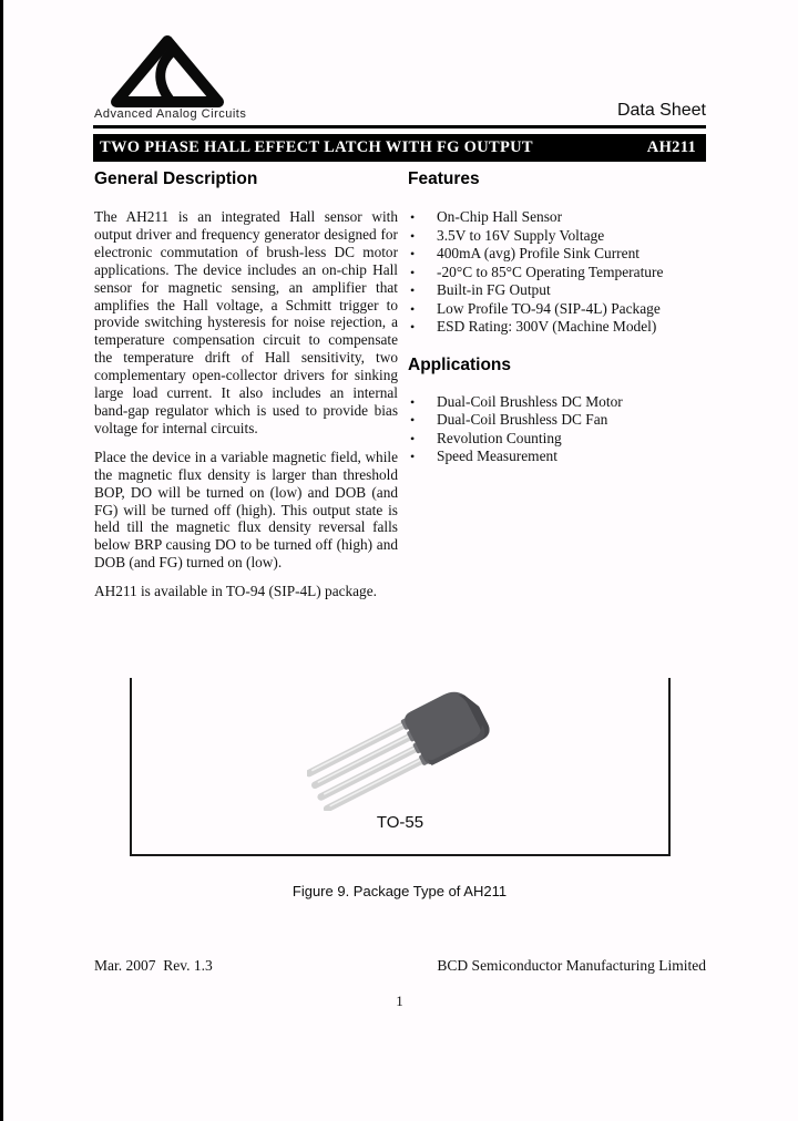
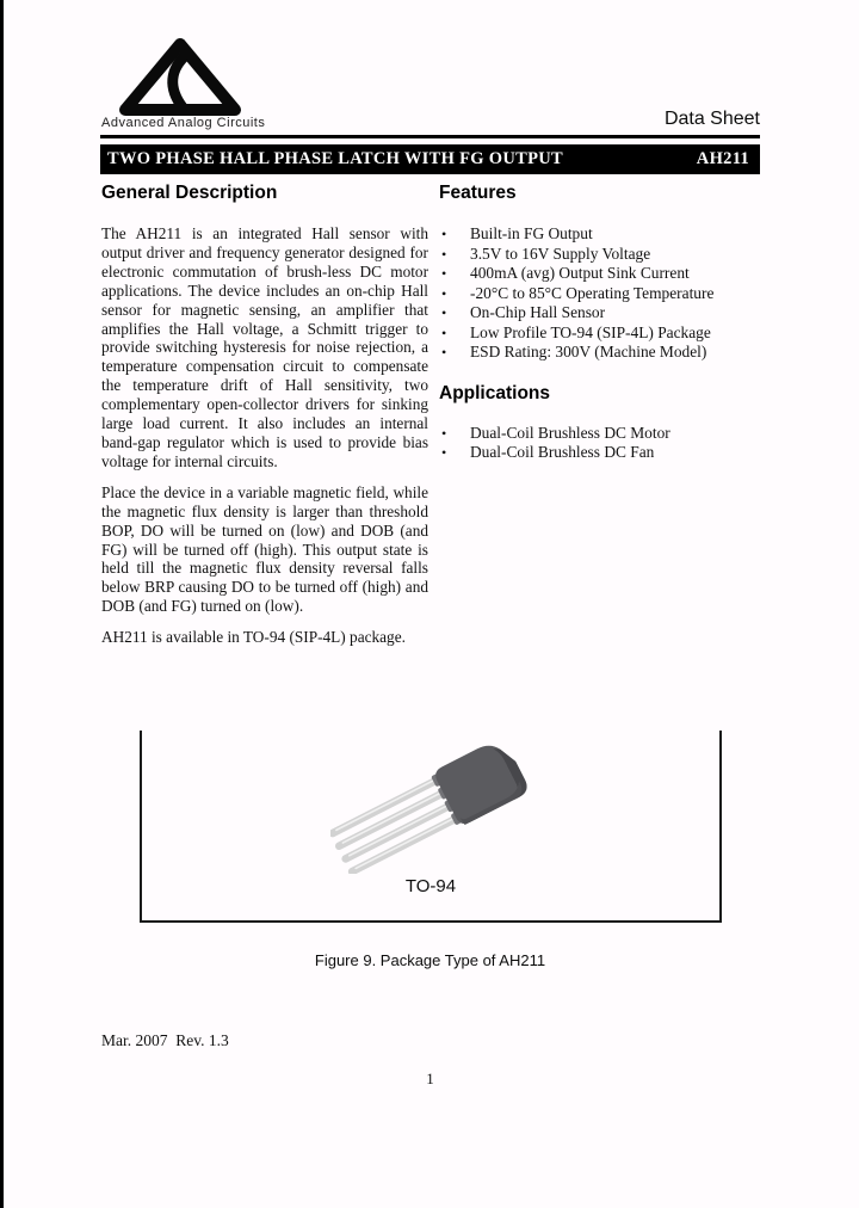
  Advanced Analog Circuits
  Data Sheet
- TWO PHASE HALL EFFECT LATCH WITH FG OUTPUT
+ TWO PHASE HALL PHASE LATCH WITH FG OUTPUT
  AH211
  General Description
  The AH211 is an integrated Hall sensor with output driver and frequency generator designed for electronic commutation of brush-less DC motor applications. The device includes an on-chip Hall sensor for magnetic sensing, an amplifier that amplifies the Hall voltage, a Schmitt trigger to provide switching hysteresis for noise rejection, a temperature compensation circuit to compensate the temperature drift of Hall sensitivity, two complementary open-collector drivers for sinking large load current. It also includes an internal band-gap regulator which is used to provide bias voltage for internal circuits.
  Place the device in a variable magnetic field, while the magnetic flux density is larger than threshold BOP, DO will be turned on (low) and DOB (and FG) will be turned off (high). This output state is held till the magnetic flux density reversal falls below BRP causing DO to be turned off (high) and DOB (and FG) turned on (low).
  AH211 is available in TO-94 (SIP-4L) package.
  Features
- On-Chip Hall Sensor
+ Built-in FG Output
  3.5V to 16V Supply Voltage
- 400mA (avg) Profile Sink Current
+ 400mA (avg) Output Sink Current
  -20°C to 85°C Operating Temperature
- Built-in FG Output
+ On-Chip Hall Sensor
  Low Profile TO-94 (SIP-4L) Package
  ESD Rating: 300V (Machine Model)
  Applications
  Dual-Coil Brushless DC Motor
  Dual-Coil Brushless DC Fan
- Revolution Counting
- Speed Measurement
- TO-55
+ TO-94
  Figure 9. Package Type of AH211
  Mar. 2007 Rev. 1.3
- BCD Semiconductor Manufacturing Limited
  1
